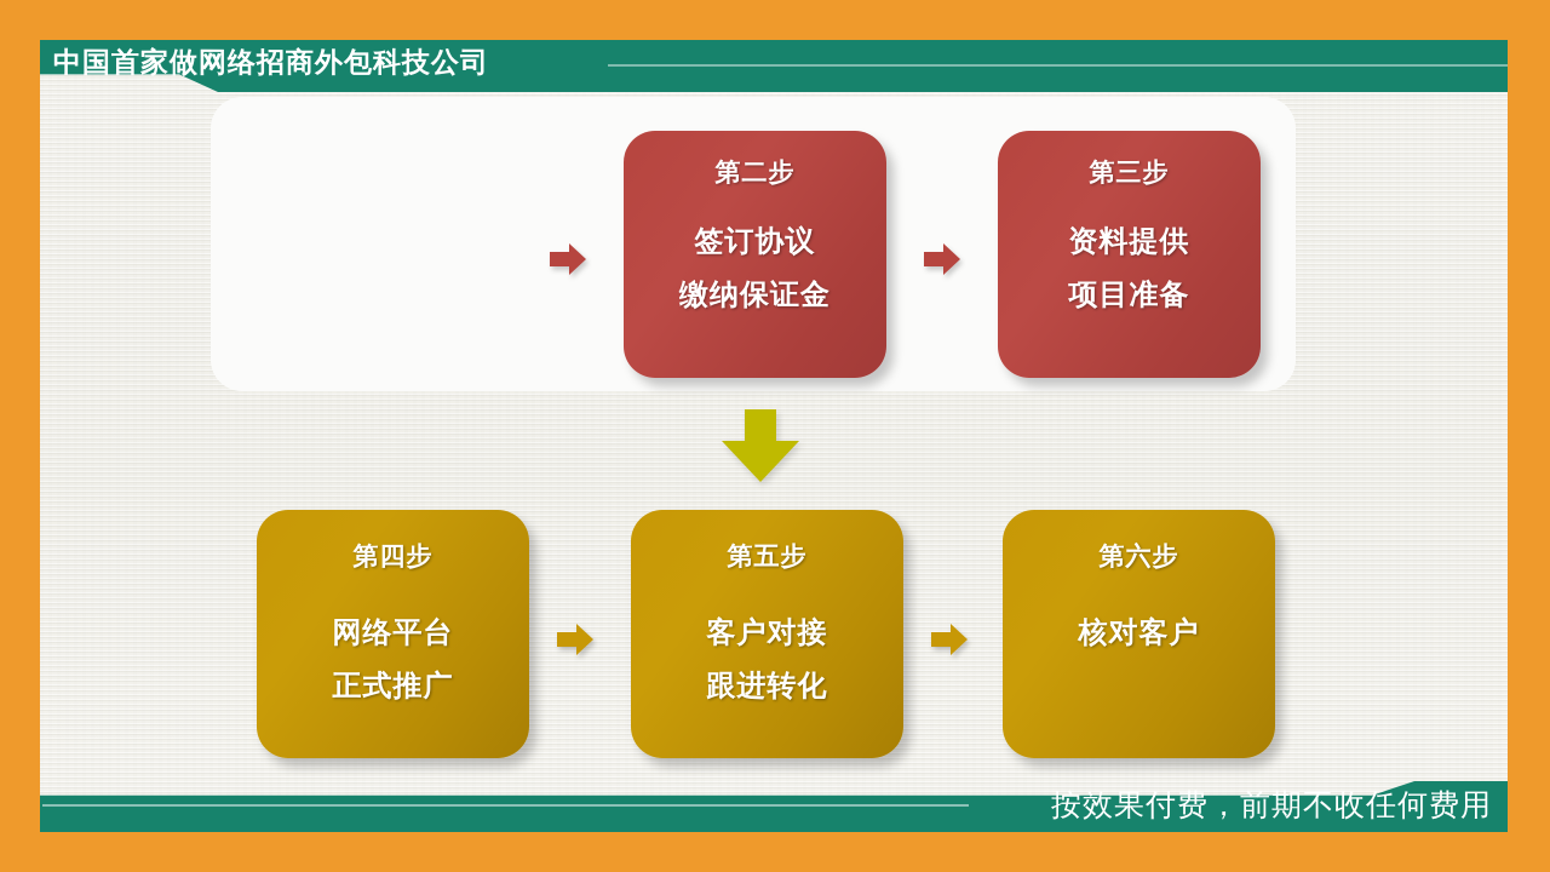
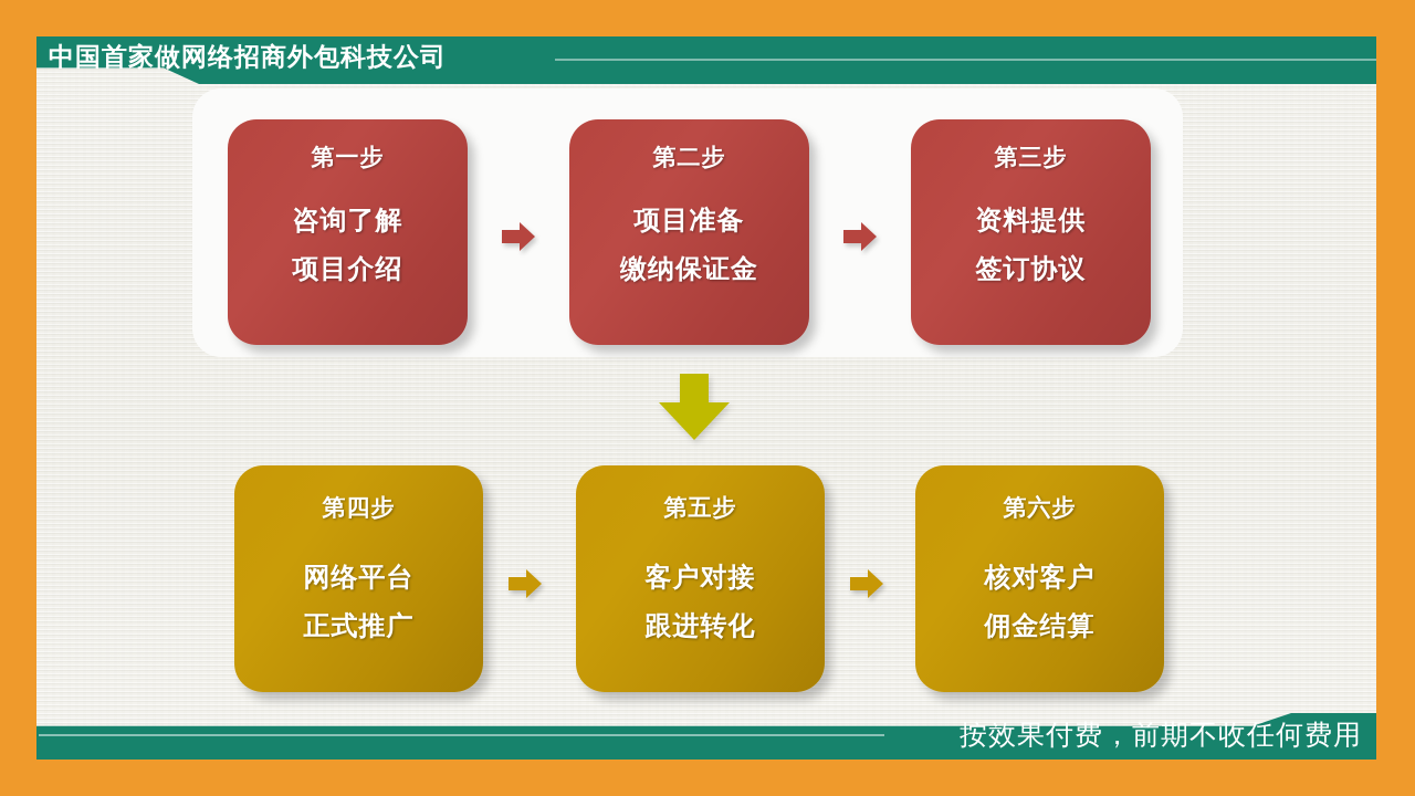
  中国首家做网络招商外包科技公司
+ 第一步
+ 咨询了解
+ 项目介绍
  第二步
- 签订协议
+ 项目准备
  缴纳保证金
  第三步
  资料提供
- 项目准备
+ 签订协议
  第四步
  网络平台
  正式推广
  第五步
  客户对接
  跟进转化
  第六步
  核对客户
+ 佣金结算
  按效果付费，前期不收任何费用
